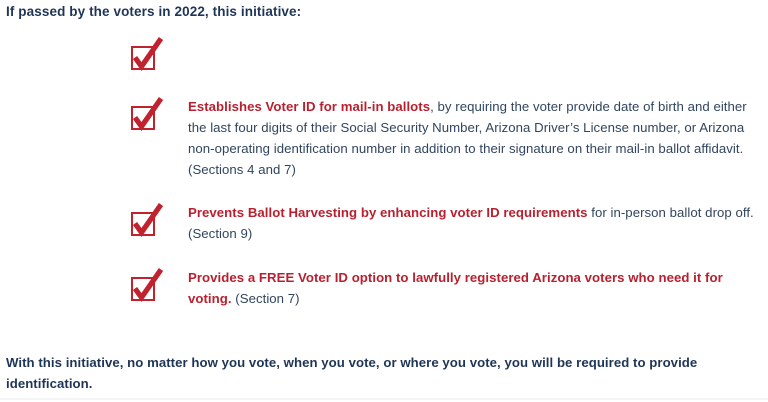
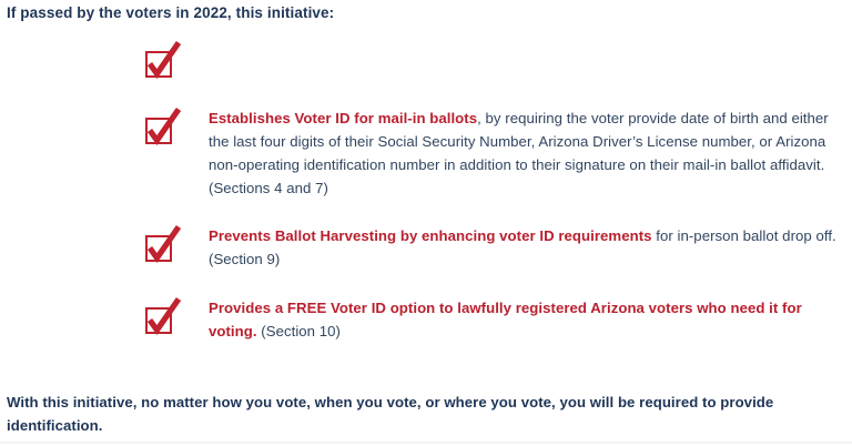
  If passed by the voters in 2022, this initiative:
  Establishes Voter ID for mail-in ballots, by requiring the voter provide date of birth and either the last four digits of their Social Security Number, Arizona Driver’s License number, or Arizona non-operating identification number in addition to their signature on their mail-in ballot affidavit. (Sections 4 and 7)
  Prevents Ballot Harvesting by enhancing voter ID requirements for in-person ballot drop off. (Section 9)
- Provides a FREE Voter ID option to lawfully registered Arizona voters who need it for voting. (Section 7)
+ Provides a FREE Voter ID option to lawfully registered Arizona voters who need it for voting. (Section 10)
  With this initiative, no matter how you vote, when you vote, or where you vote, you will be required to provide identification.
